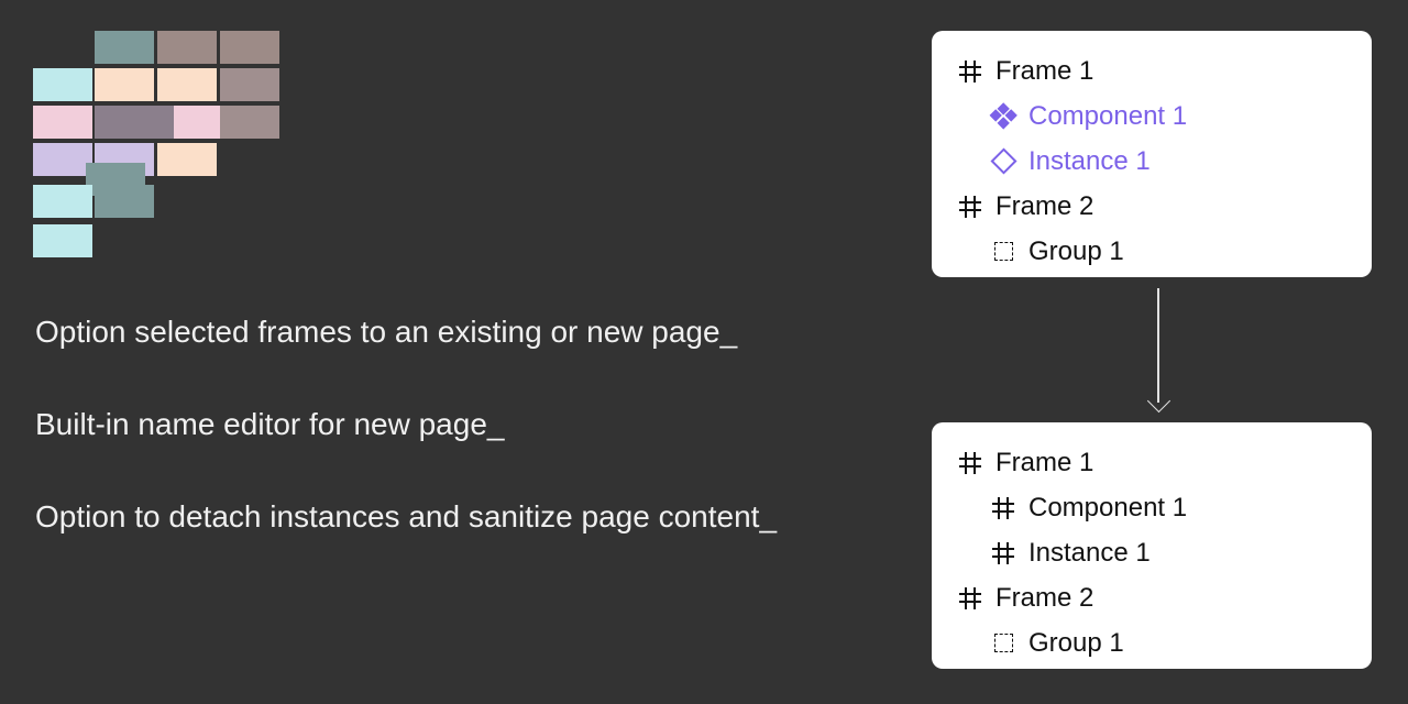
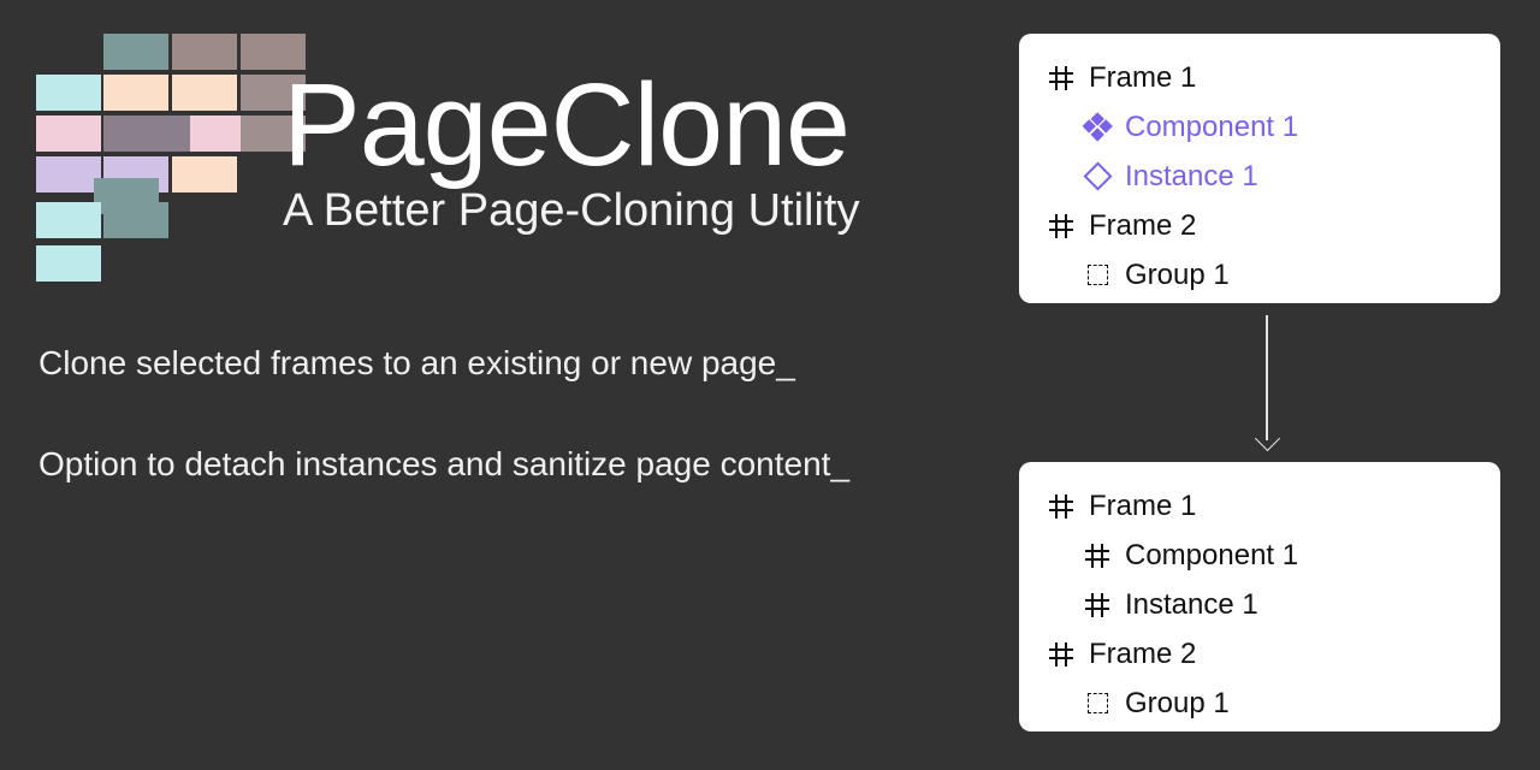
+ PageClone
+ A Better Page-Cloning Utility
- Option selected frames to an existing or new page_
+ Clone selected frames to an existing or new page_
- Built-in name editor for new page_
  Option to detach instances and sanitize page content_
  Frame 1
  Component 1
  Instance 1
  Frame 2
  Group 1
  Frame 1
  Component 1
  Instance 1
  Frame 2
  Group 1
